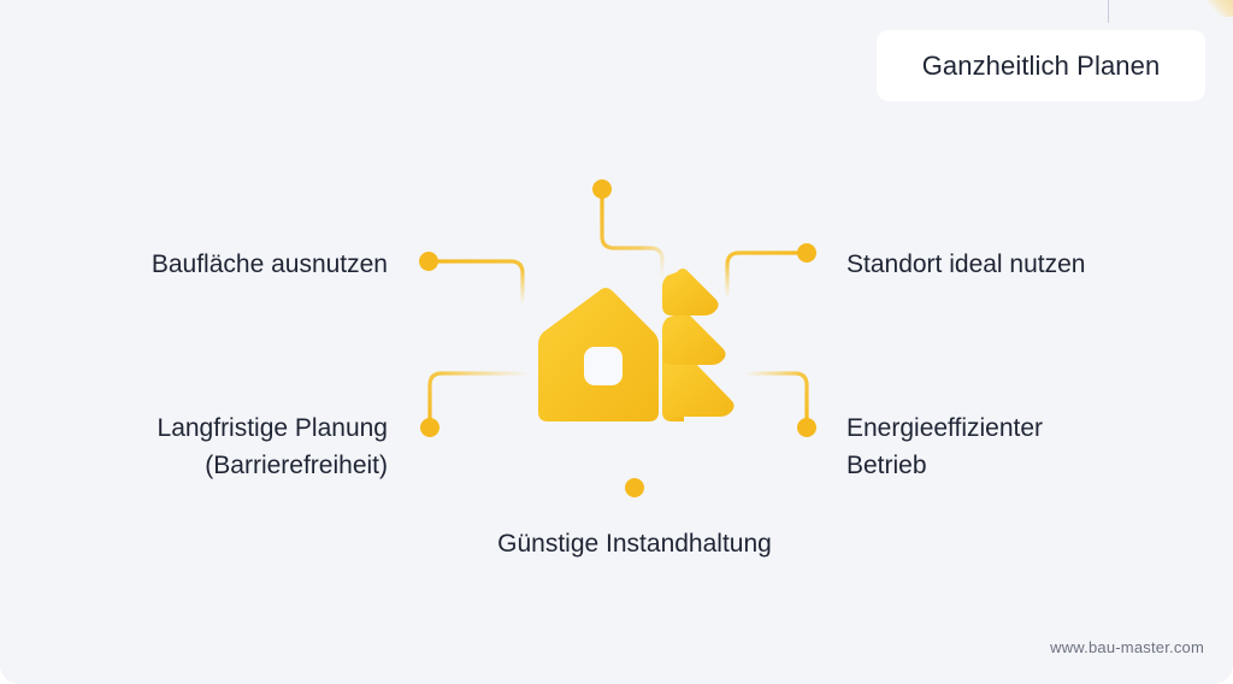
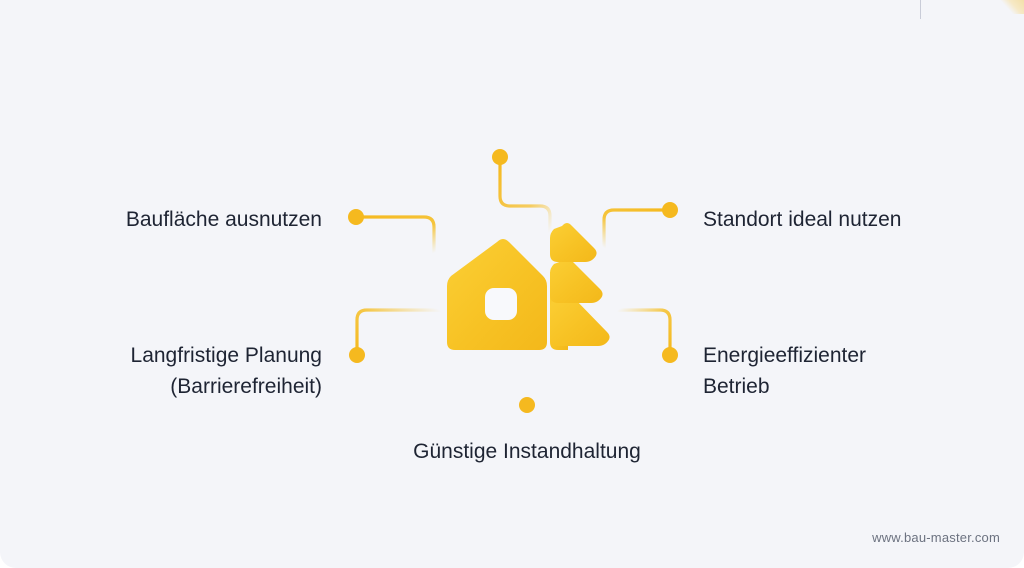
- Ganzheitlich Planen
  Baufläche ausnutzen
  Langfristige Planung
  (Barrierefreiheit)
  Standort ideal nutzen
  Energieeffizienter
  Betrieb
  Günstige Instandhaltung
  www.bau-master.com
